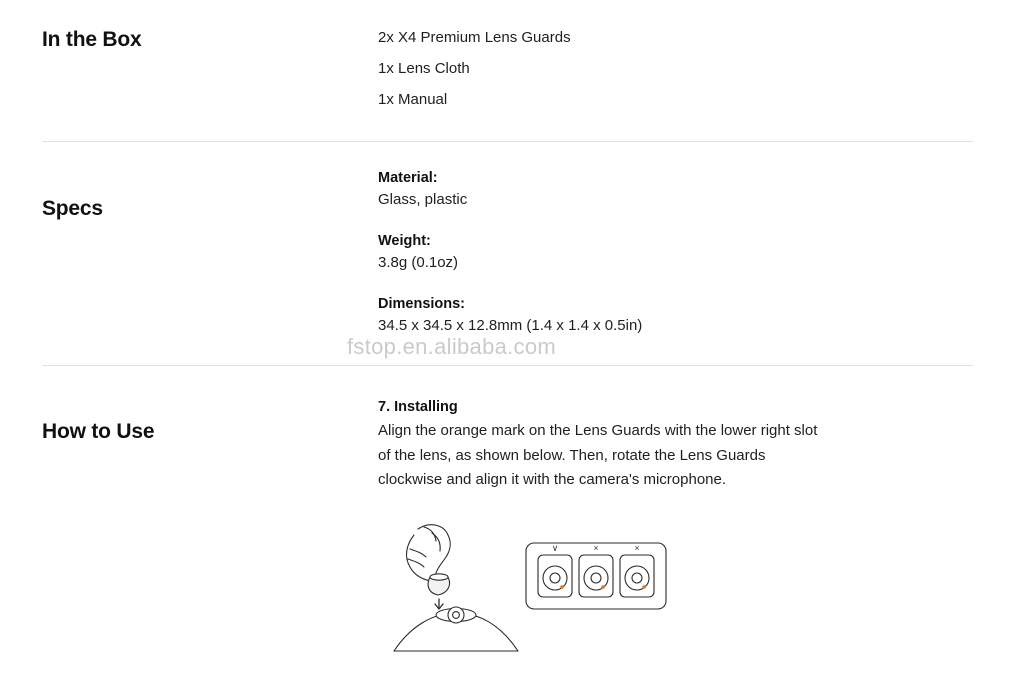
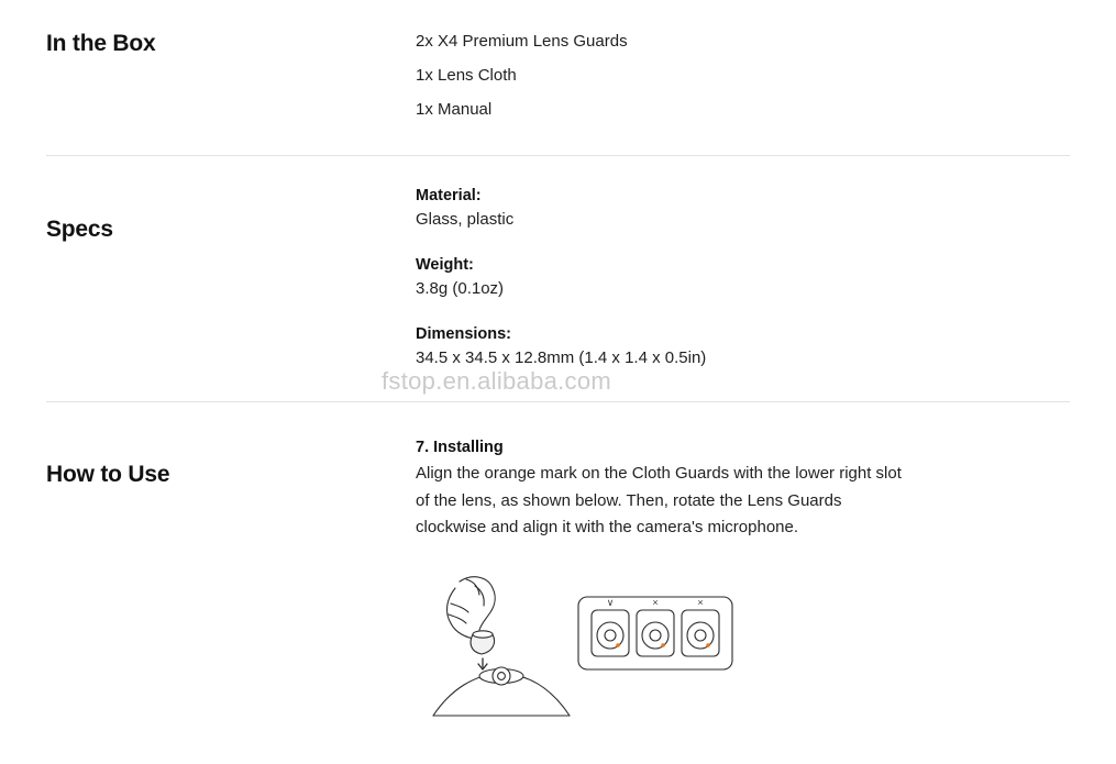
  In the Box
  2x X4 Premium Lens Guards
  1x Lens Cloth
  1x Manual
  Specs
  Material:
  Glass, plastic
  Weight:
  3.8g (0.1oz)
  Dimensions:
  34.5 x 34.5 x 12.8mm (1.4 x 1.4 x 0.5in)
  How to Use
  7. Installing
- Align the orange mark on the Lens Guards with the lower right slot of the lens, as shown below. Then, rotate the Lens Guards clockwise and align it with the camera's microphone.
+ Align the orange mark on the Cloth Guards with the lower right slot of the lens, as shown below. Then, rotate the Lens Guards clockwise and align it with the camera's microphone.
  ∨
  ×
  ×
  fstop.en.alibaba.com
